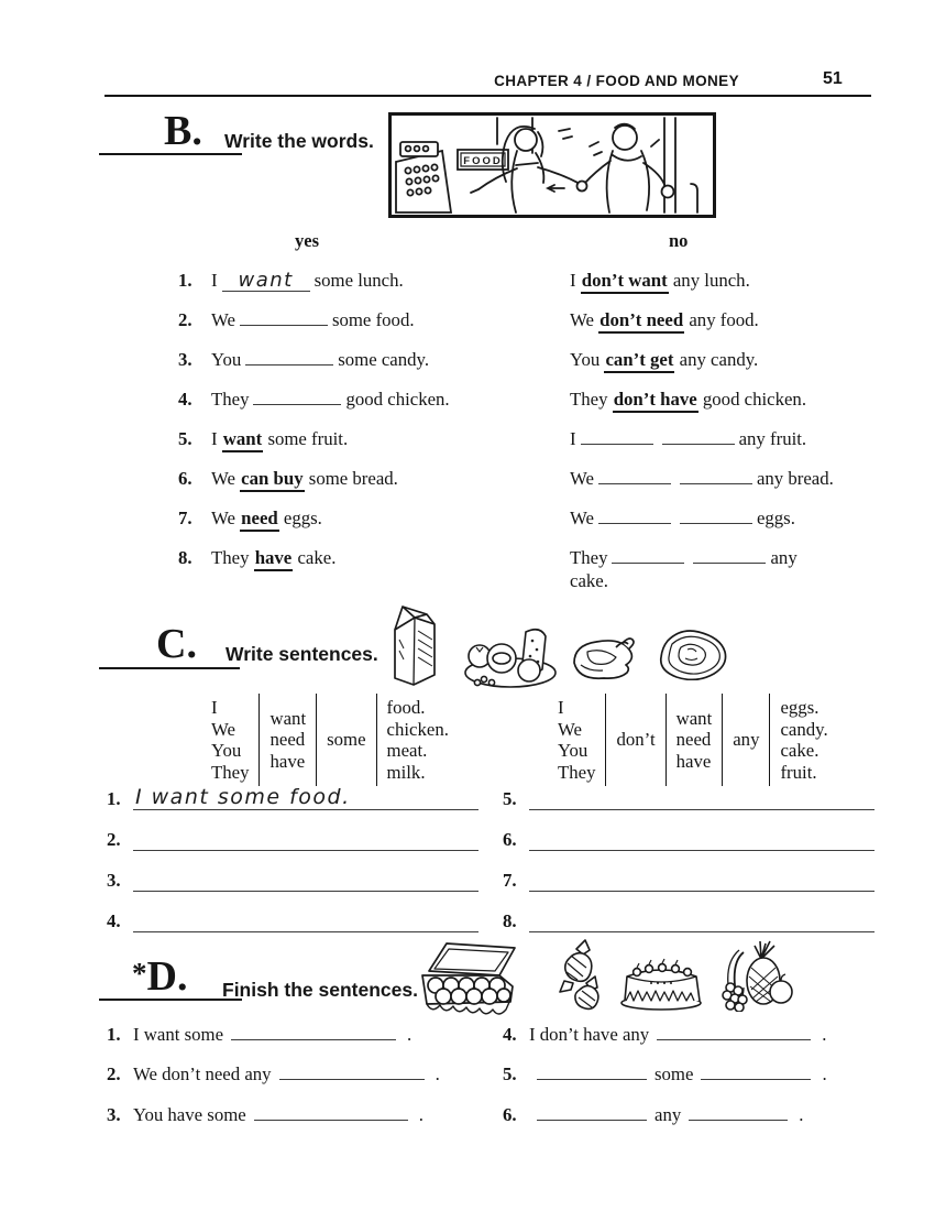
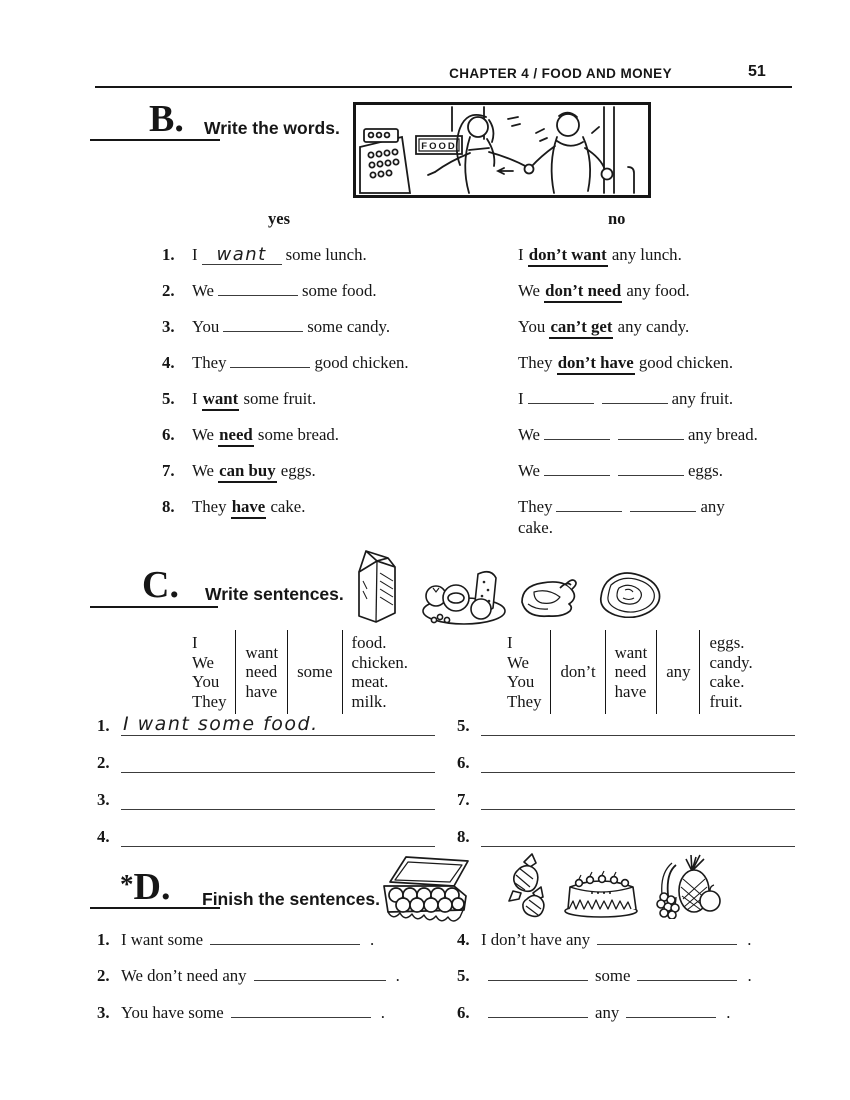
  CHAPTER 4 / FOOD AND MONEY
  51
  B.
  Write the words.
  FOOD
  yes
  no
  1.
  I want some lunch.
  I don’t want any lunch.
  2.
  We some food.
  We don’t need any food.
  3.
  You some candy.
  You can’t get any candy.
  4.
  They good chicken.
  They don’t have good chicken.
  5.
  I want some fruit.
  I any fruit.
  6.
- We can buy some bread.
+ We need some bread.
  We any bread.
  7.
- We need eggs.
+ We can buy eggs.
  We eggs.
  8.
  They have cake.
  They any
  cake.
  C.
  Write sentences.
  I
  We
  You
  They
  want
  need
  have
  some
  food.
  chicken.
  meat.
  milk.
  I
  We
  You
  They
  don’t
  want
  need
  have
  any
  eggs.
  candy.
  cake.
  fruit.
  1.
  I want some food.
  2.
  3.
  4.
  5.
  6.
  7.
  8.
  *D.
  Finish the sentences.
  1.
  I want some
  .
  2.
  We don’t need any
  .
  3.
  You have some
  .
  4.
  I don’t have any
  .
  5.
  some
  .
  6.
  any
  .
